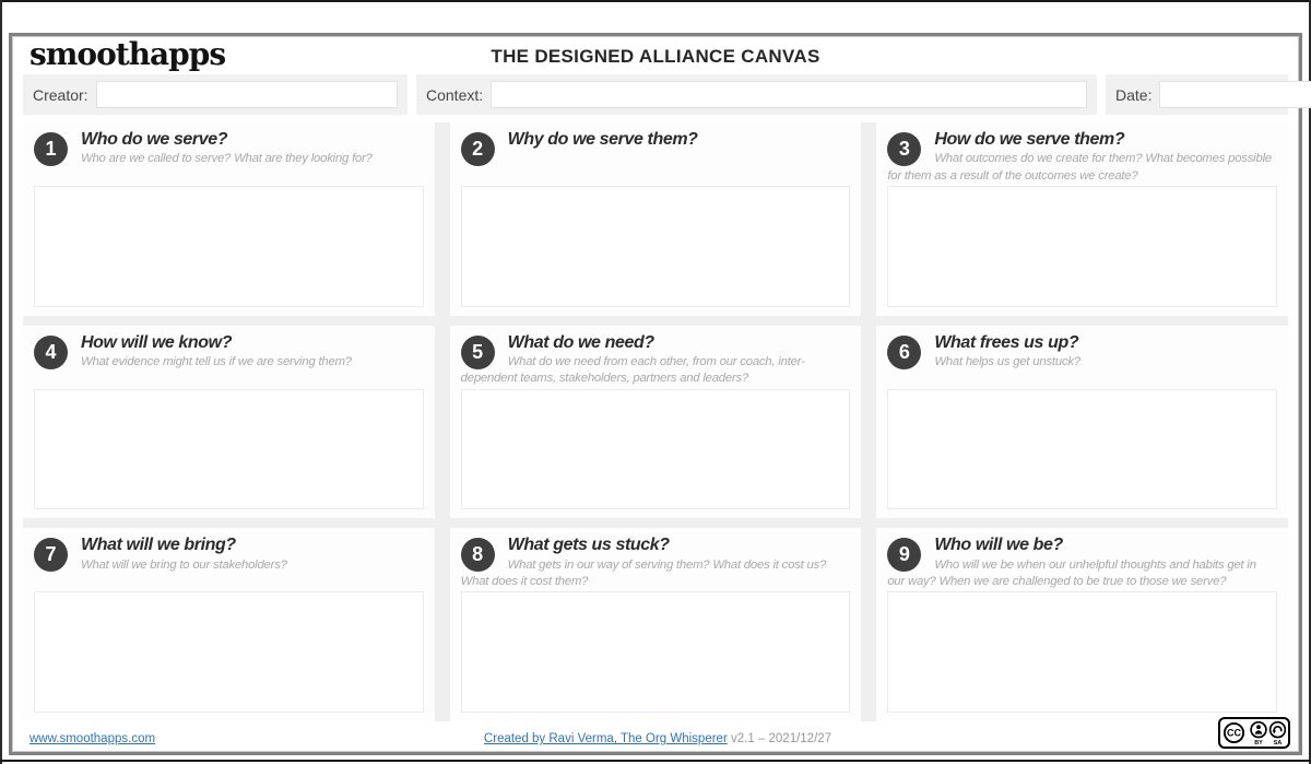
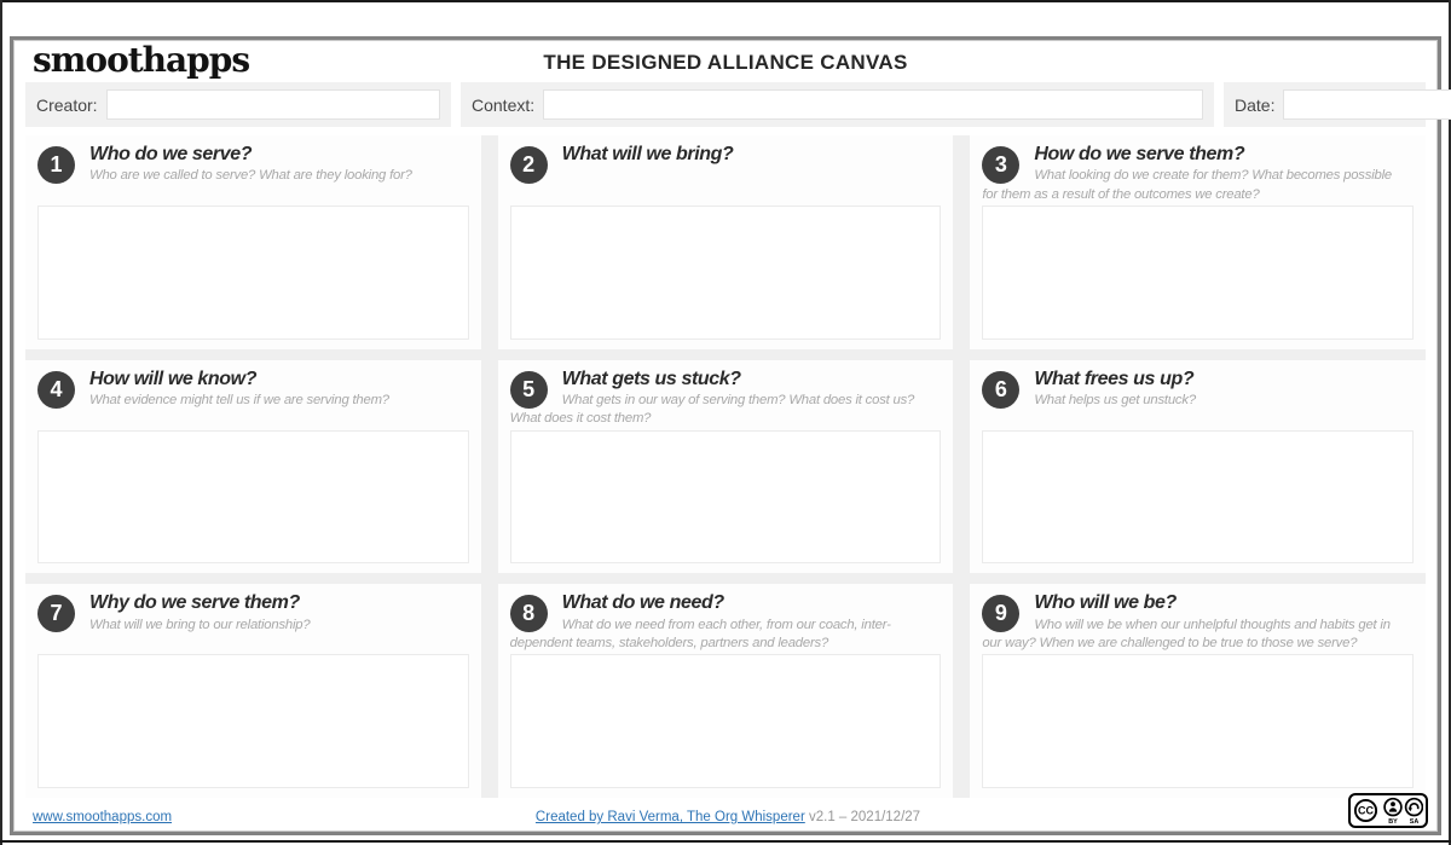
  smoothapps
  THE DESIGNED ALLIANCE CANVAS
  Creator:
  Context:
  Date:
  1
  Who do we serve?
  Who are we called to serve? What are they looking for?
  2
- Why do we serve them?
+ What will we bring?
  3
  How do we serve them?
- What outcomes do we create for them? What becomes possible for them as a result of the outcomes we create?
+ What looking do we create for them? What becomes possible for them as a result of the outcomes we create?
  4
  How will we know?
  What evidence might tell us if we are serving them?
  5
- What do we need?
+ What gets us stuck?
- What do we need from each other, from our coach, inter-dependent teams, stakeholders, partners and leaders?
+ What gets in our way of serving them? What does it cost us? What does it cost them?
  6
  What frees us up?
  What helps us get unstuck?
  7
- What will we bring?
+ Why do we serve them?
- What will we bring to our stakeholders?
+ What will we bring to our relationship?
  8
- What gets us stuck?
+ What do we need?
- What gets in our way of serving them? What does it cost us? What does it cost them?
+ What do we need from each other, from our coach, inter-dependent teams, stakeholders, partners and leaders?
  9
  Who will we be?
  Who will we be when our unhelpful thoughts and habits get in our way? When we are challenged to be true to those we serve?
  www.smoothapps.com
  Created by Ravi Verma, The Org Whisperer v2.1 – 2021/12/27
  CC
